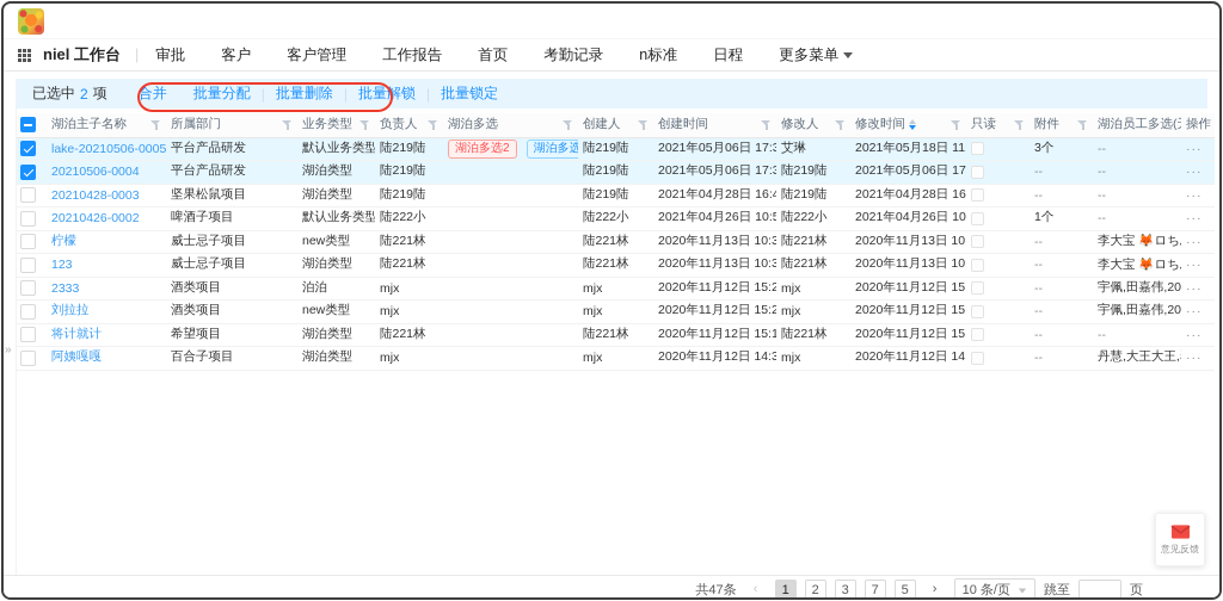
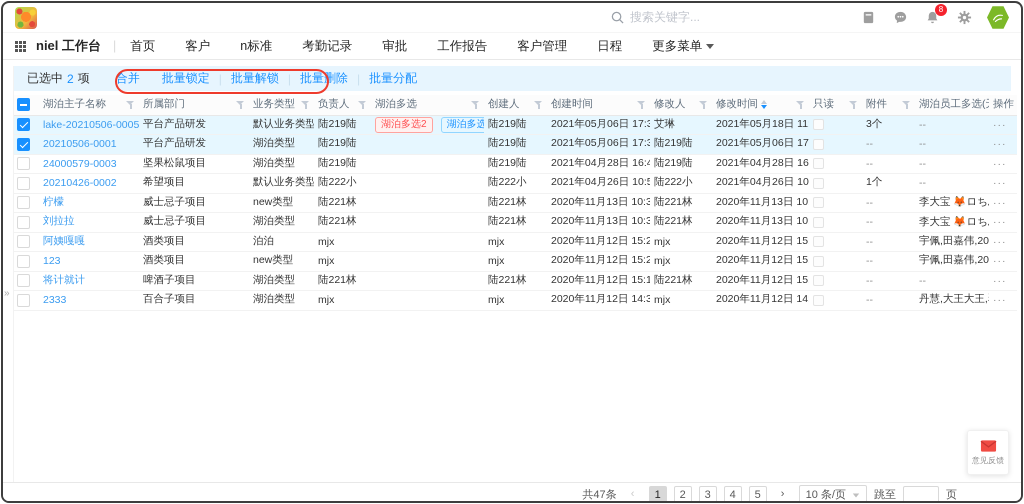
+ 搜索关键字...
+ 8
  niel 工作台
  |
- 审批
+ 首页
  客户
- 客户管理
+ n标准
- 工作报告
+ 考勤记录
- 首页
+ 审批
- 考勤记录
+ 工作报告
- n标准
+ 客户管理
  日程
  更多菜单
  »
  已选中
  2
  项
  合并
- 批量分配
+ 批量锁定
  |
- 批量删除
+ 批量解锁
  |
- 批量解锁
+ 批量删除
  |
- 批量锁定
+ 批量分配
  	湖泊主子名称	所属部门	业务类型	负责人	湖泊多选	创建人	创建时间	修改人	修改时间	只读	附件	湖泊员工多选(	操作
  	lake-20210506-0005	平台产品研发	默认业务类型	陆219陆	湖泊多选2 湖泊多选	陆219陆	2021年05月06日 17:3	艾琳	2021年05月18日 11		3个	--	···
- 	20210506-0004	平台产品研发	湖泊类型	陆219陆		陆219陆	2021年05月06日 17:3	陆219陆	2021年05月06日 17		--	--	···
+ 	20210506-0001	平台产品研发	湖泊类型	陆219陆		陆219陆	2021年05月06日 17:3	陆219陆	2021年05月06日 17		--	--	···
- 	20210428-0003	坚果松鼠项目	湖泊类型	陆219陆		陆219陆	2021年04月28日 16:4	陆219陆	2021年04月28日 16		--	--	···
+ 	24000579-0003	坚果松鼠项目	湖泊类型	陆219陆		陆219陆	2021年04月28日 16:4	陆219陆	2021年04月28日 16		--	--	···
- 	20210426-0002	啤酒子项目	默认业务类型	陆222小		陆222小	2021年04月26日 10:5	陆222小	2021年04月26日 10		1个	--	···
+ 	20210426-0002	希望项目	默认业务类型	陆222小		陆222小	2021年04月26日 10:5	陆222小	2021年04月26日 10		1个	--	···
  	柠檬	威士忌子项目	new类型	陆221林		陆221林	2020年11月13日 10:3	陆221林	2020年11月13日 10		--	李大宝 🦊ロち	···
- 	123	威士忌子项目	湖泊类型	陆221林		陆221林	2020年11月13日 10:3	陆221林	2020年11月13日 10		--	李大宝 🦊ロち	···
+ 	刘拉拉	威士忌子项目	湖泊类型	陆221林		陆221林	2020年11月13日 10:3	陆221林	2020年11月13日 10		--	李大宝 🦊ロち	···
- 	2333	酒类项目	泊泊	mjx		mjx	2020年11月12日 15:2	mjx	2020年11月12日 15		--	宇佩,田嘉伟,20	···
+ 	阿姨嘎嘎	酒类项目	泊泊	mjx		mjx	2020年11月12日 15:2	mjx	2020年11月12日 15		--	宇佩,田嘉伟,20	···
- 	刘拉拉	酒类项目	new类型	mjx		mjx	2020年11月12日 15:2	mjx	2020年11月12日 15		--	宇佩,田嘉伟,20	···
+ 	123	酒类项目	new类型	mjx		mjx	2020年11月12日 15:2	mjx	2020年11月12日 15		--	宇佩,田嘉伟,20	···
- 	将计就计	希望项目	湖泊类型	陆221林		陆221林	2020年11月12日 15:1	陆221林	2020年11月12日 15		--	--	···
+ 	将计就计	啤酒子项目	湖泊类型	陆221林		陆221林	2020年11月12日 15:1	陆221林	2020年11月12日 15		--	--	···
- 	阿姨嘎嘎	百合子项目	湖泊类型	mjx		mjx	2020年11月12日 14:3	mjx	2020年11月12日 14		--	丹慧,大王大王,	···
+ 	2333	百合子项目	湖泊类型	mjx		mjx	2020年11月12日 14:3	mjx	2020年11月12日 14		--	丹慧,大王大王,	···
  意见反馈
  共47条
  ‹
  1
  2
  3
- 7
+ 4
  5
  ›
  10 条/页
  跳至
  页
